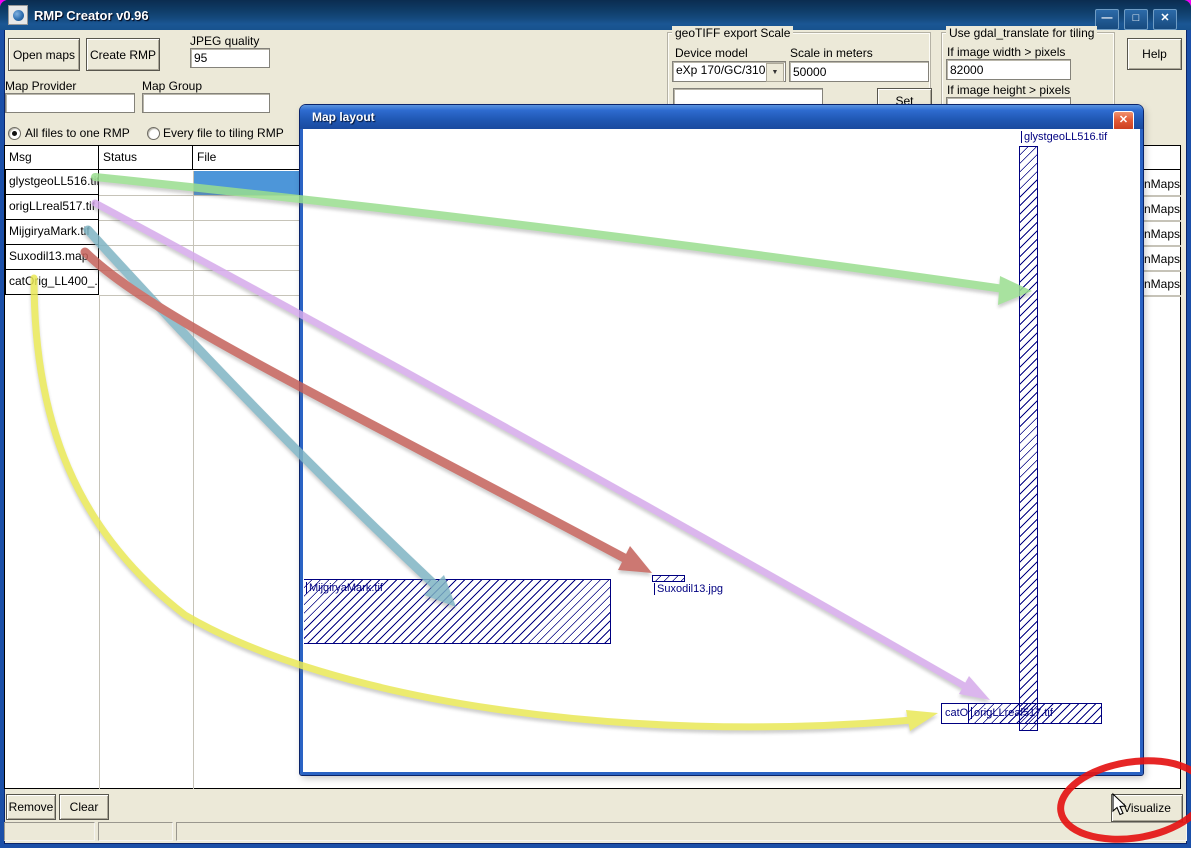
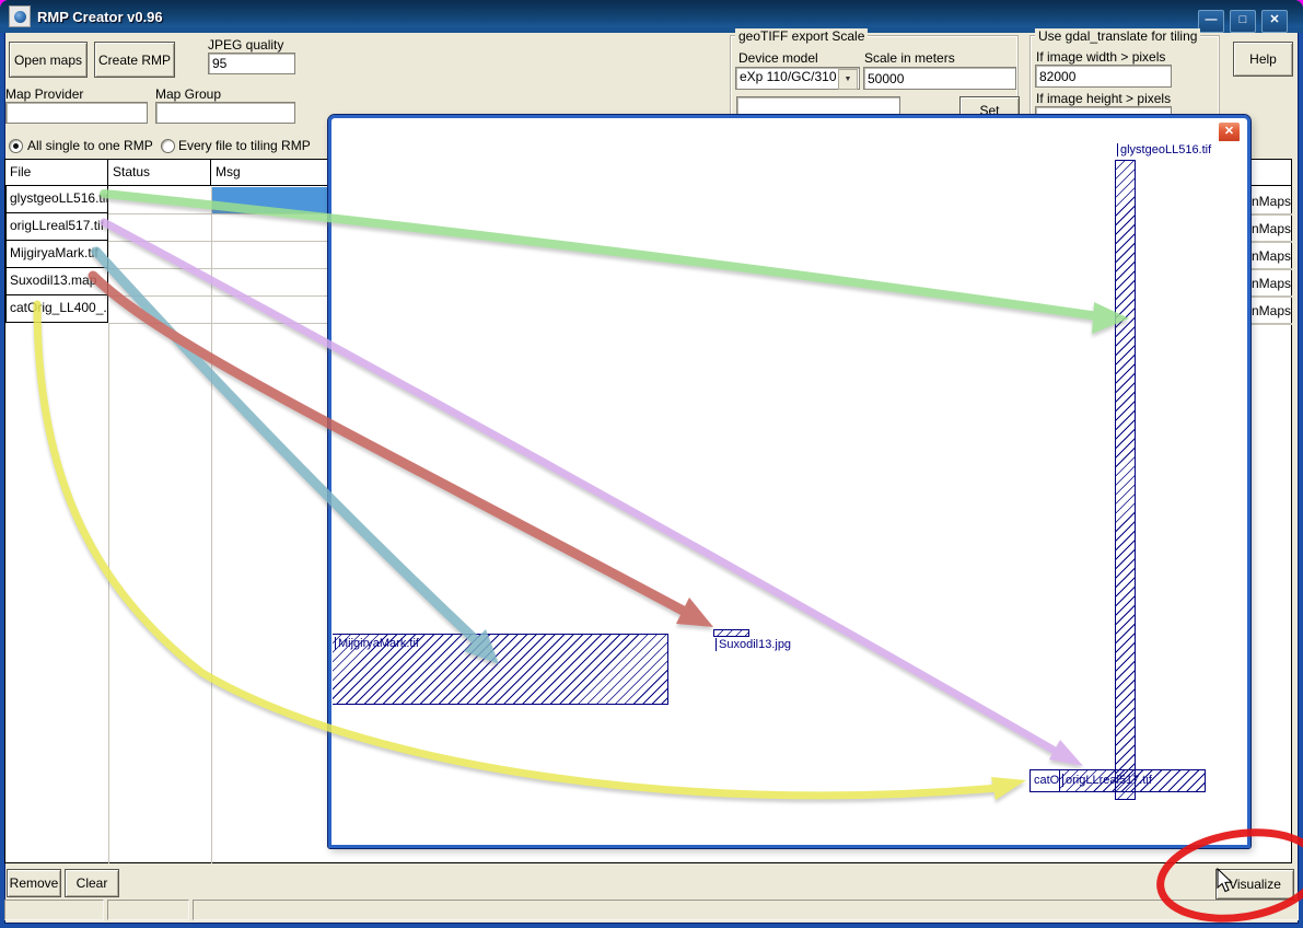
  RMP Creator v0.96
  —
  □
  ✕
  Open maps
  Create RMP
  JPEG quality
  95
  Map Provider
  Map Group
  geoTIFF export Scale
  Device model
- eXp 170/GC/310
+ eXp 110/GC/310
  Scale in meters
  50000
  Set
  Use gdal_translate for tiling
  If image width > pixels
  82000
  If image height > pixels
  Help
- All files to one RMP
+ All single to one RMP
  Every file to tiling RMP
- Msg
+ File
  Status
- File
+ Msg
  glystgeoLL516.tif
  origLLreal517.tif
  MijgiryaMark.tif
  Suxodil13.map
  catOrig_LL400_.
  nMaps
  nMaps
  nMaps
  nMaps
  nMaps
  Remove
  Clear
  Visualize
- Map layout
  ✕
  glystgeoLL516.tif
  MijgiryaMark.tif
  Suxodil13.jpg
  catO
  origLLreal517.tif
